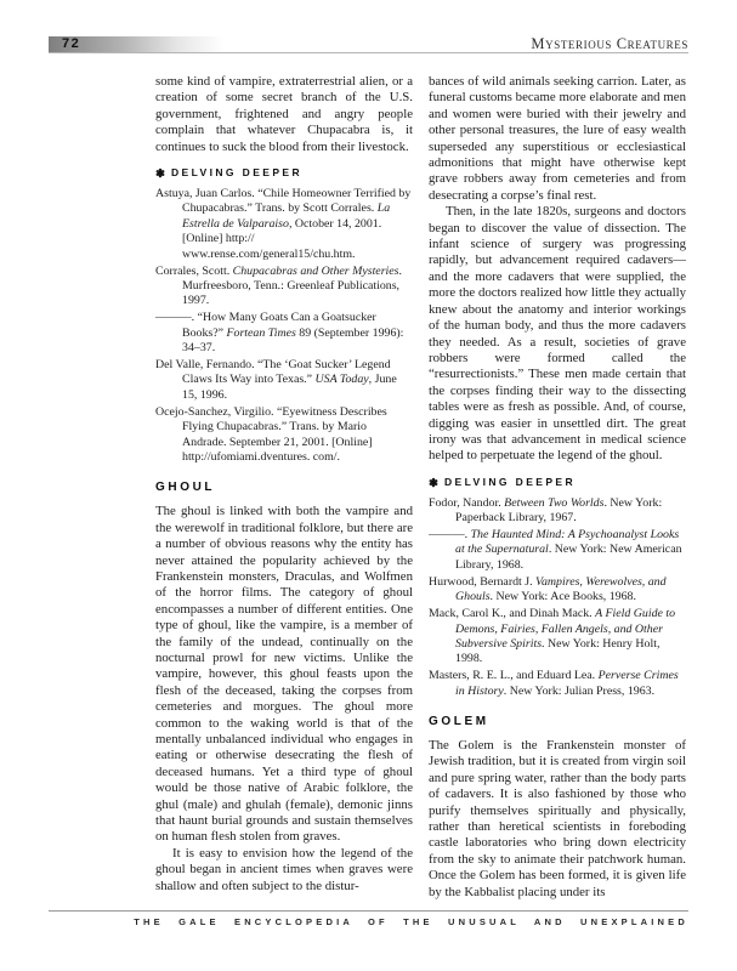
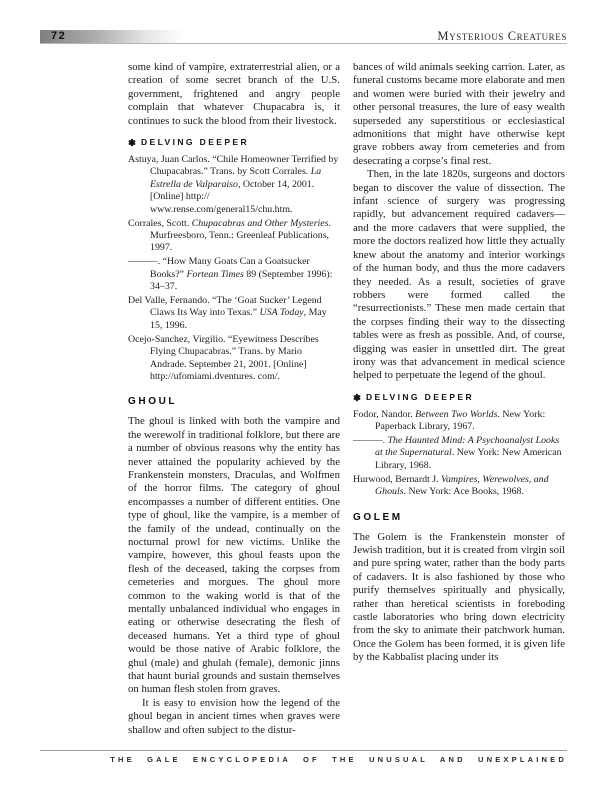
  72
  Mysterious Creatures
  some kind of vampire, extraterrestrial alien, or a creation of some secret branch of the U.S. government, frightened and angry people complain that whatever Chupacabra is, it continues to suck the blood from their livestock.
  ❃ DELVING DEEPER
  Astuya, Juan Carlos. “Chile Homeowner Terrified by Chupacabras.” Trans. by Scott Corrales. La Estrella de Valparaiso, October 14, 2001. [Online] http:// www.rense.com/general15/chu.htm.
  Corrales, Scott. Chupacabras and Other Mysteries. Murfreesboro, Tenn.: Greenleaf Publications, 1997.
  ———. “How Many Goats Can a Goatsucker Books?” Fortean Times 89 (September 1996): 34–37.
- Del Valle, Fernando. “The ‘Goat Sucker’ Legend Claws Its Way into Texas.” USA Today, June 15, 1996.
+ Del Valle, Fernando. “The ‘Goat Sucker’ Legend Claws Its Way into Texas.” USA Today, May 15, 1996.
  Ocejo-Sanchez, Virgilio. “Eyewitness Describes Flying Chupacabras.” Trans. by Mario Andrade. September 21, 2001. [Online] http://ufomiami.dventures. com/.
  GHOUL
  The ghoul is linked with both the vampire and the werewolf in traditional folklore, but there are a number of obvious reasons why the entity has never attained the popularity achieved by the Frankenstein monsters, Draculas, and Wolfmen of the horror films. The category of ghoul encompasses a number of different entities. One type of ghoul, like the vampire, is a member of the family of the undead, continually on the nocturnal prowl for new victims. Unlike the vampire, however, this ghoul feasts upon the flesh of the deceased, taking the corpses from cemeteries and morgues. The ghoul more common to the waking world is that of the mentally unbalanced individual who engages in eating or otherwise desecrating the flesh of deceased humans. Yet a third type of ghoul would be those native of Arabic folklore, the ghul (male) and ghulah (female), demonic jinns that haunt burial grounds and sustain themselves on human flesh stolen from graves.
  It is easy to envision how the legend of the ghoul began in ancient times when graves were shallow and often subject to the distur-
  bances of wild animals seeking carrion. Later, as funeral customs became more elaborate and men and women were buried with their jewelry and other personal treasures, the lure of easy wealth superseded any superstitious or ecclesiastical admonitions that might have otherwise kept grave robbers away from cemeteries and from desecrating a corpse’s final rest.
  Then, in the late 1820s, surgeons and doctors began to discover the value of dissection. The infant science of surgery was progressing rapidly, but advancement required cadavers—and the more cadavers that were supplied, the more the doctors realized how little they actually knew about the anatomy and interior workings of the human body, and thus the more cadavers they needed. As a result, societies of grave robbers were formed called the “resurrectionists.” These men made certain that the corpses finding their way to the dissecting tables were as fresh as possible. And, of course, digging was easier in unsettled dirt. The great irony was that advancement in medical science helped to perpetuate the legend of the ghoul.
  ❃ DELVING DEEPER
  Fodor, Nandor. Between Two Worlds. New York: Paperback Library, 1967.
  ———. The Haunted Mind: A Psychoanalyst Looks at the Supernatural. New York: New American Library, 1968.
  Hurwood, Bernardt J. Vampires, Werewolves, and Ghouls. New York: Ace Books, 1968.
- Mack, Carol K., and Dinah Mack. A Field Guide to Demons, Fairies, Fallen Angels, and Other Subversive Spirits. New York: Henry Holt, 1998.
- Masters, R. E. L., and Eduard Lea. Perverse Crimes in History. New York: Julian Press, 1963.
  GOLEM
  The Golem is the Frankenstein monster of Jewish tradition, but it is created from virgin soil and pure spring water, rather than the body parts of cadavers. It is also fashioned by those who purify themselves spiritually and physically, rather than heretical scientists in foreboding castle laboratories who bring down electricity from the sky to animate their patchwork human. Once the Golem has been formed, it is given life by the Kabbalist placing under its
  THE GALE ENCYCLOPEDIA OF THE UNUSUAL AND UNEXPLAINED
